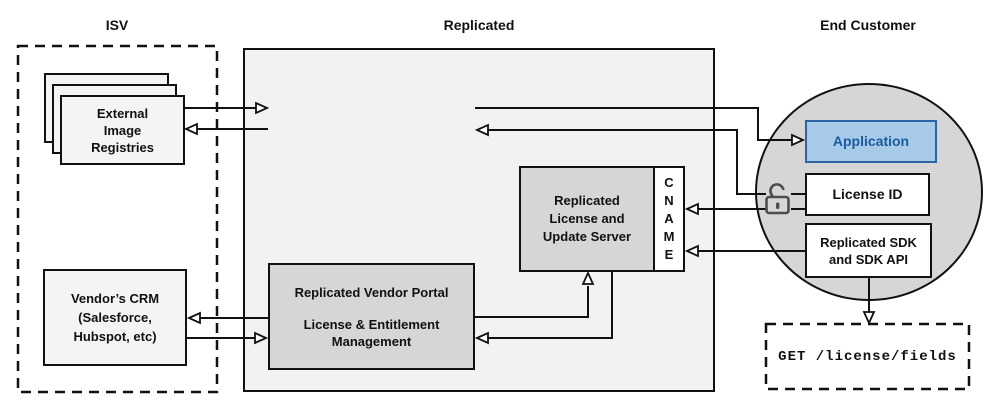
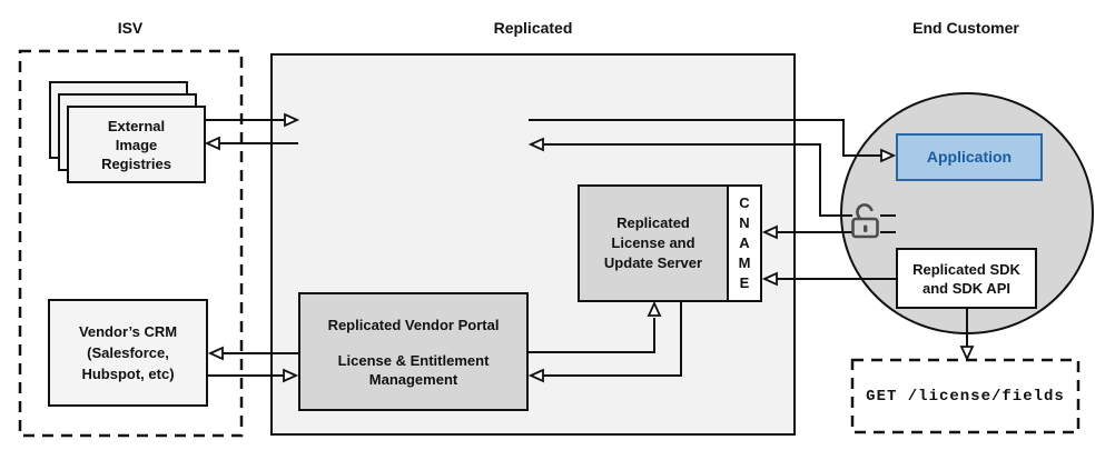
  ISV
  Replicated
  End Customer
  External
  Image
  Registries
  Vendor’s CRM
  (Salesforce,
  Hubspot, etc)
  Replicated
  License and
  Update Server
  C
  N
  A
  M
  E
  Replicated Vendor Portal
  License & Entitlement
  Management
  Application
- License ID
  Replicated SDK
  and SDK API
  GET /license/fields
